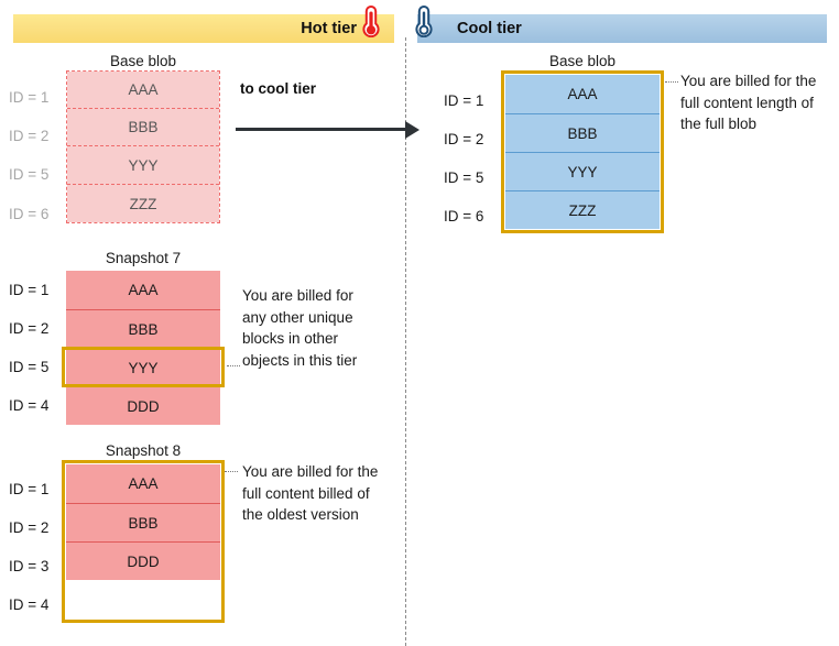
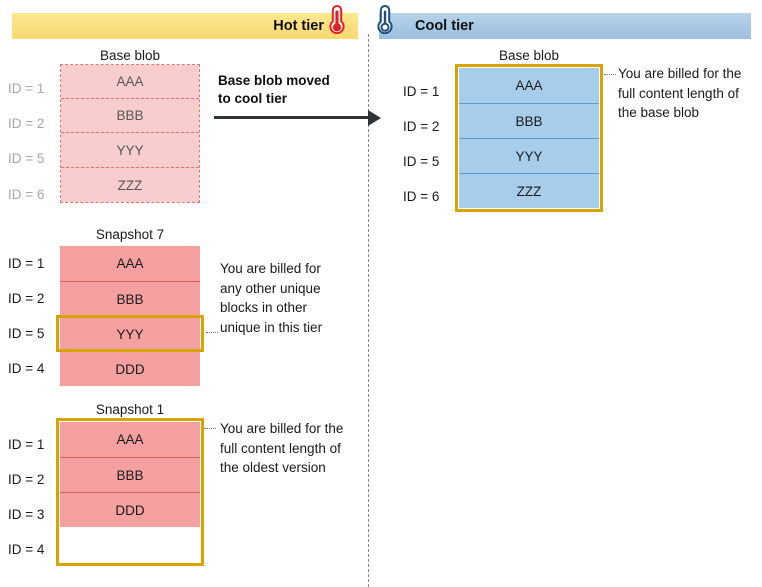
  Hot tier
  Cool tier
  Base blob
  AAA
  BBB
  YYY
  ZZZ
  ID = 1
  ID = 2
  ID = 5
  ID = 6
+ Base blob moved
  to cool tier
  Snapshot 7
  AAA
  BBB
  YYY
  DDD
  ID = 1
  ID = 2
  ID = 5
  ID = 4
- You are billed for any other unique blocks in other objects in this tier
+ You are billed for any other unique blocks in other unique in this tier
- Snapshot 8
+ Snapshot 1
  AAA
  BBB
  DDD
  ID = 1
  ID = 2
  ID = 3
  ID = 4
- You are billed for the full content billed of the oldest version
+ You are billed for the full content length of the oldest version
  Base blob
  AAA
  BBB
  YYY
  ZZZ
  ID = 1
  ID = 2
  ID = 5
  ID = 6
- You are billed for the full content length of the full blob
+ You are billed for the full content length of the base blob
